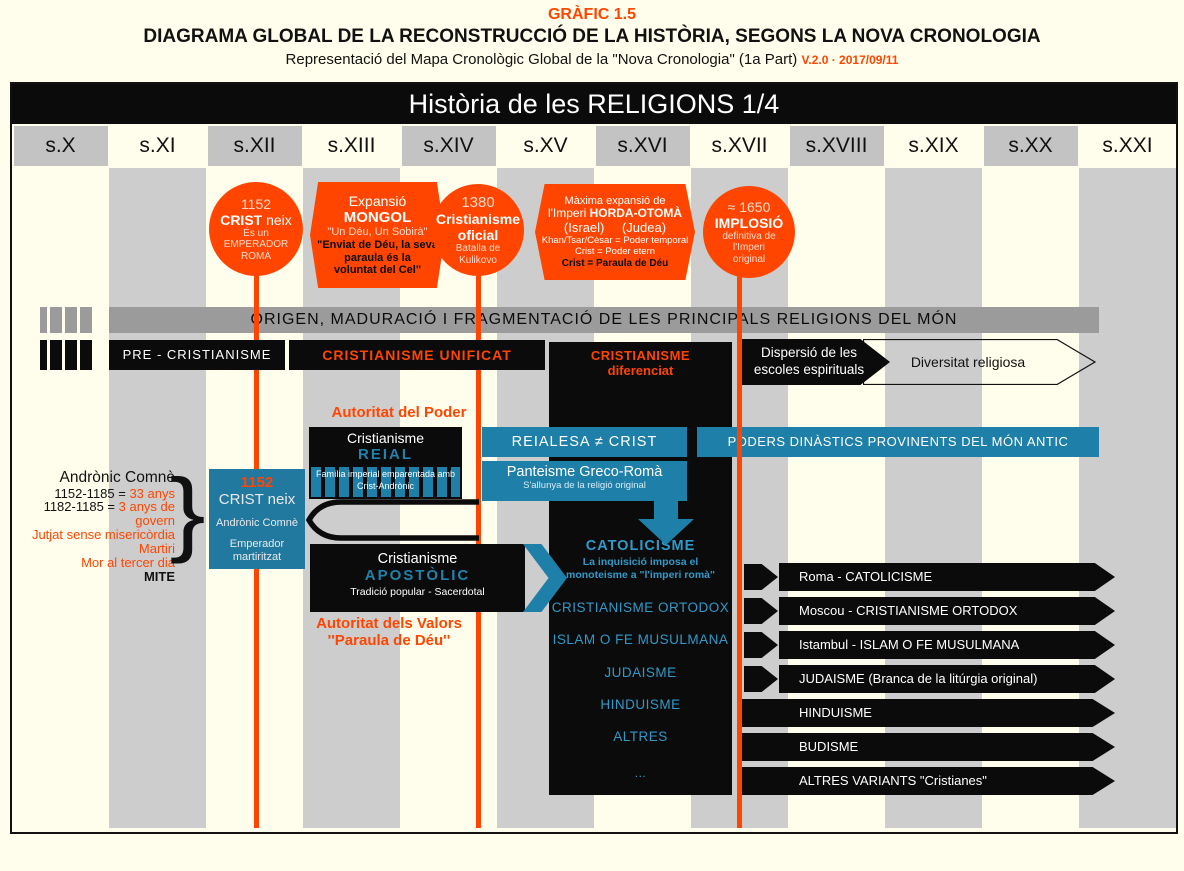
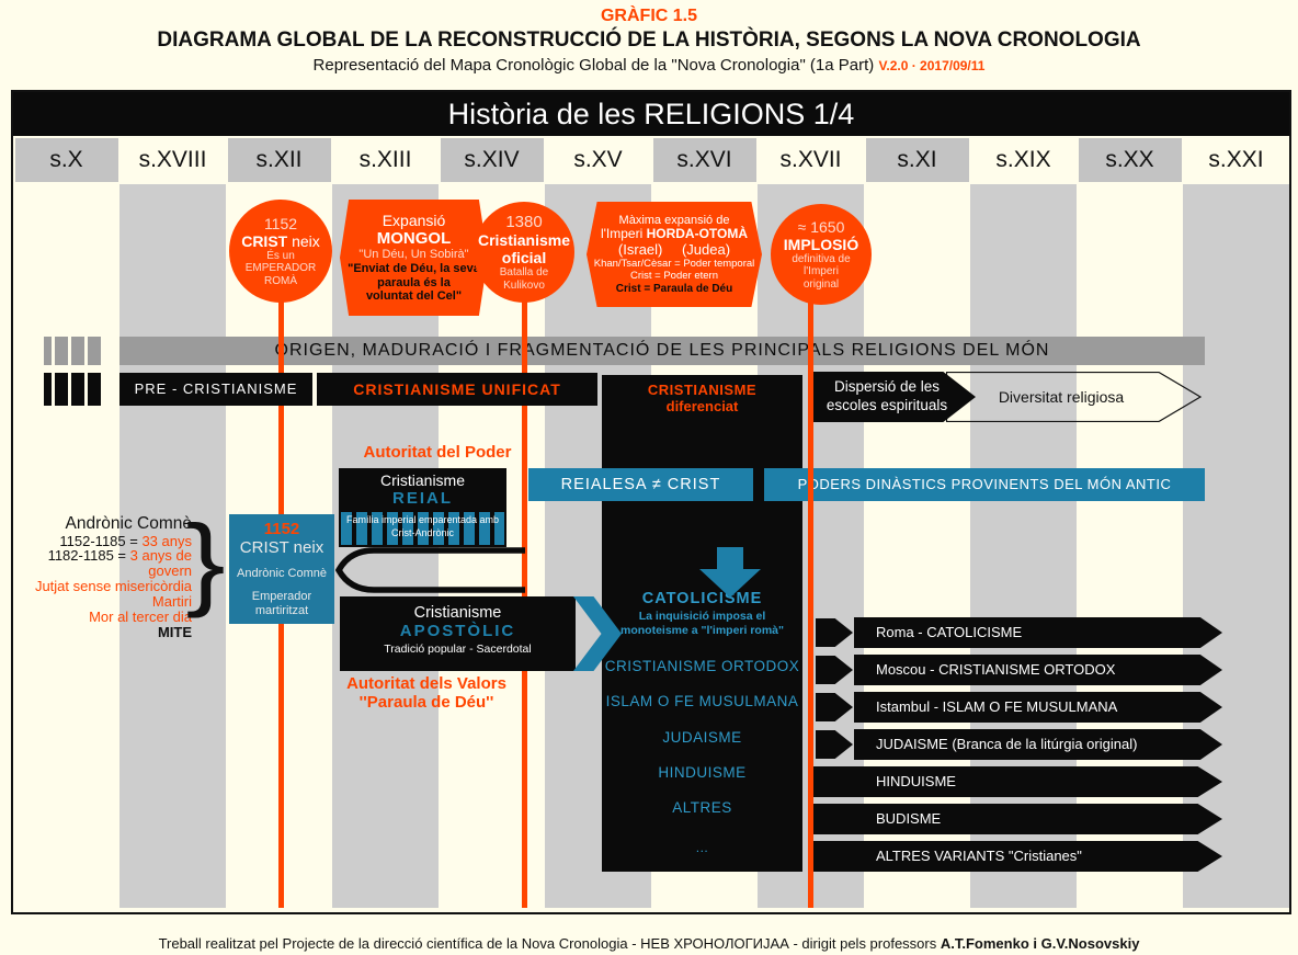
  GRÀFIC 1.5
  DIAGRAMA GLOBAL DE LA RECONSTRUCCIÓ DE LA HISTÒRIA, SEGONS LA NOVA CRONOLOGIA
  Representació del Mapa Cronològic Global de la "Nova Cronologia" (1a Part) V.2.0 · 2017/09/11
  Història de les RELIGIONS 1/4
  s.X
- s.XI
+ s.XVIII
  s.XII
  s.XIII
  s.XIV
  s.XV
  s.XVI
  s.XVII
- s.XVIII
+ s.XI
  s.XIX
  s.XX
  s.XXI
  1152
  CRIST neix
  És un
  EMPERADOR
  ROMÀ
  Expansió
  MONGOL
  "Un Déu, Un Sobirà"
  "Enviat de Déu, la sev
  paraula és la
  voluntat del Cel"
  1380
  Cristianisme
  oficial
  Batalla de
  Kulikovo
  Màxima expansió de
  l'Imperi HORDA-OTOMÀ
  (Israel) (Judea)
  Khan/Tsar/Cèsar = Poder temporal
  Crist = Poder etern
  Crist = Paraula de Déu
  ≈ 1650
  IMPLOSIÓ
  definitiva de
  l'Imperi
  original
  RIGEN, MADURACIÓ I FRAGMENTACIÓ DE LES PRINCIPALS RELIGIONS DEL MÓN
  PRE - CRISTIANISME
  CRISTIANISME UNIFICAT
  Dispersió de les
  escoles espirituals
  Diversitat religiosa
  CRISTIANISME
  diferenciat
  CATOLICISME
  La inquisició imposa el
  monoteisme a "l'imperi romà"
  CRISTIANISME ORTODOX
  ISLAM O FE MUSULMANA
  JUDAISME
  HINDUISME
  ALTRES
  ...
  Autoritat del Poder
  Autoritat dels Valors
  ''Paraula de Déu''
  Cristianisme
  REIAL
  Família imperial emparentada amb
  Crist-Andrònic
  REIALESA ≠ CRIST
- Panteisme Greco-Romà
- S'allunya de la religió original
  PODERS DINÀSTICS PROVINENTS DEL MÓN ANTIC
  Andrònic Comnè
  1152-1185 = 33 anys
  1182-1185 = 3 anys de govern
  Jutjat sense misericòrdia
  Martiri
  Mor al tercer dia
  MITE
  }
  1152
  CRIST neix
  Andrònic Comnè
  Emperador
  martiritzat
  Cristianisme
  APOSTÒLIC
  Tradició popular - Sacerdotal
  Roma - CATOLICISME
  Moscou - CRISTIANISME ORTODOX
  Istambul - ISLAM O FE MUSULMANA
  JUDAISME (Branca de la litúrgia original)
  HINDUISME
  BUDISME
  ALTRES VARIANTS "Cristianes"
+ Treball realitzat pel Projecte de la direcció científica de la Nova Cronologia - НЕВ ХРОНОЛОГИЈАА - dirigit pels professors A.T.Fomenko i G.V.Nosovskiy
